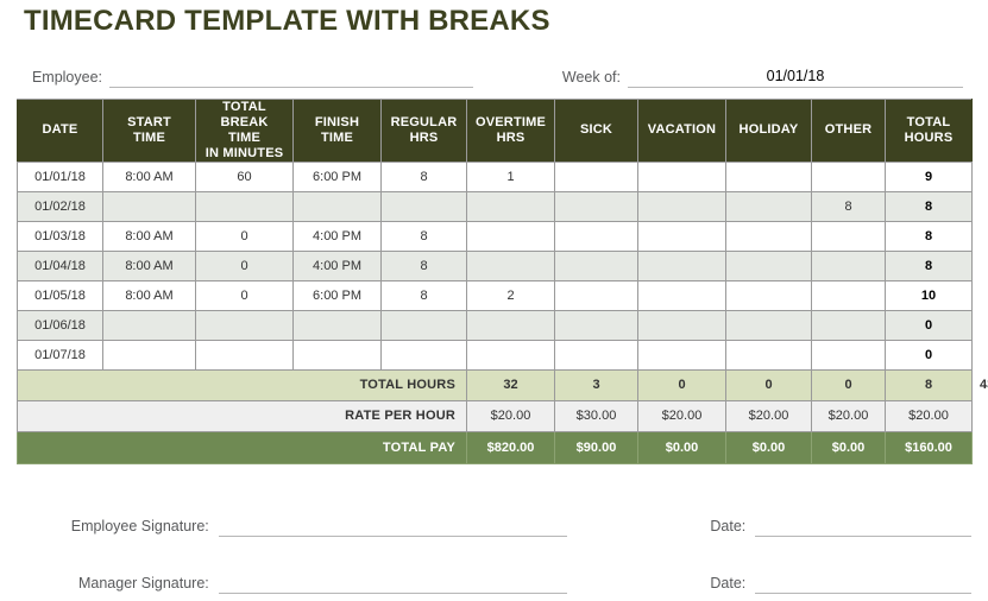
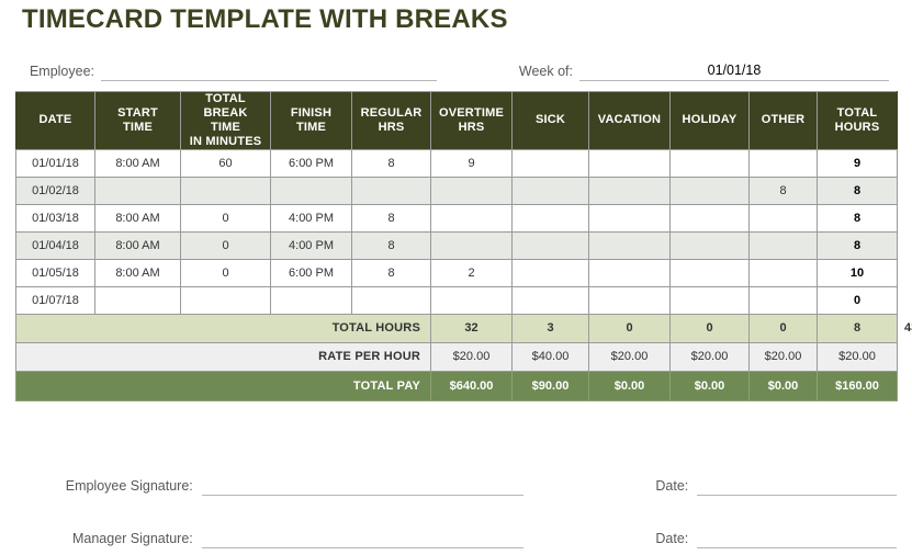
  TIMECARD TEMPLATE WITH BREAKS
  Employee:
  Week of:
  01/01/18
  DATE	START TIME	TOTAL BREAK TIME IN MINUTES	FINISH TIME	REGULAR HRS	OVERTIME HRS	SICK	VACATION	HOLIDAY	OTHER	TOTAL HOURS
- 01/01/18	8:00 AM	60	6:00 PM	8	1					9
+ 01/01/18	8:00 AM	60	6:00 PM	8	9					9
  01/02/18									8	8
  01/03/18	8:00 AM	0	4:00 PM	8						8
  01/04/18	8:00 AM	0	4:00 PM	8						8
  01/05/18	8:00 AM	0	6:00 PM	8	2					10
- 01/06/18										0
  01/07/18										0
  TOTAL HOURS	32	3	0	0	0	8	4
- RATE PER HOUR	$20.00	$30.00	$20.00	$20.00	$20.00	$20.00
+ RATE PER HOUR	$20.00	$40.00	$20.00	$20.00	$20.00	$20.00
- TOTAL PAY	$820.00	$90.00	$0.00	$0.00	$0.00	$160.00
+ TOTAL PAY	$640.00	$90.00	$0.00	$0.00	$0.00	$160.00
  Employee Signature:
  Date:
  Manager Signature:
  Date:
